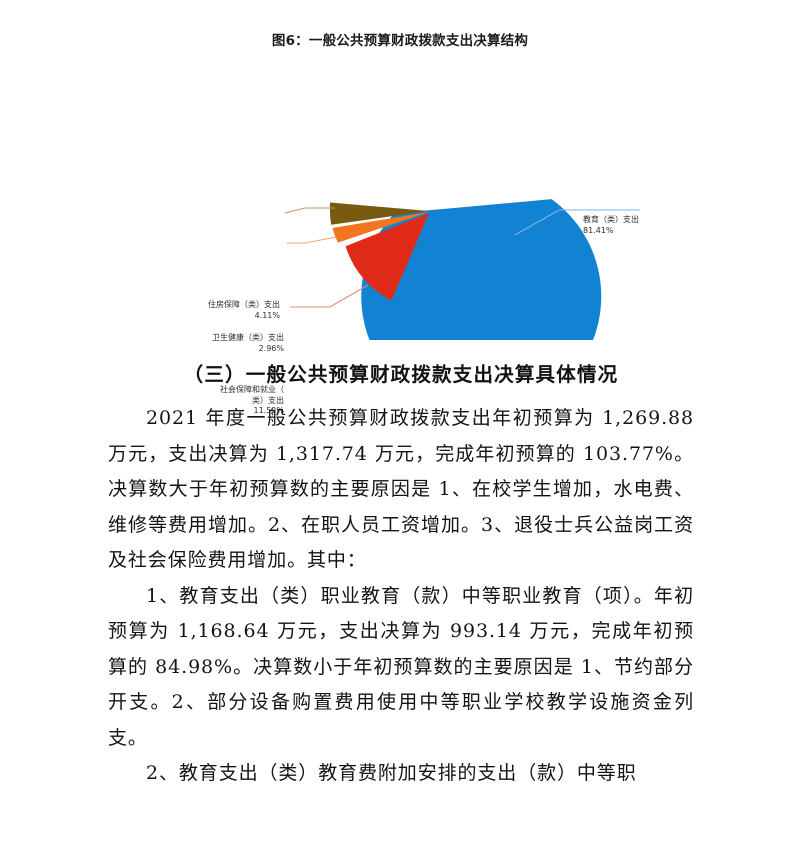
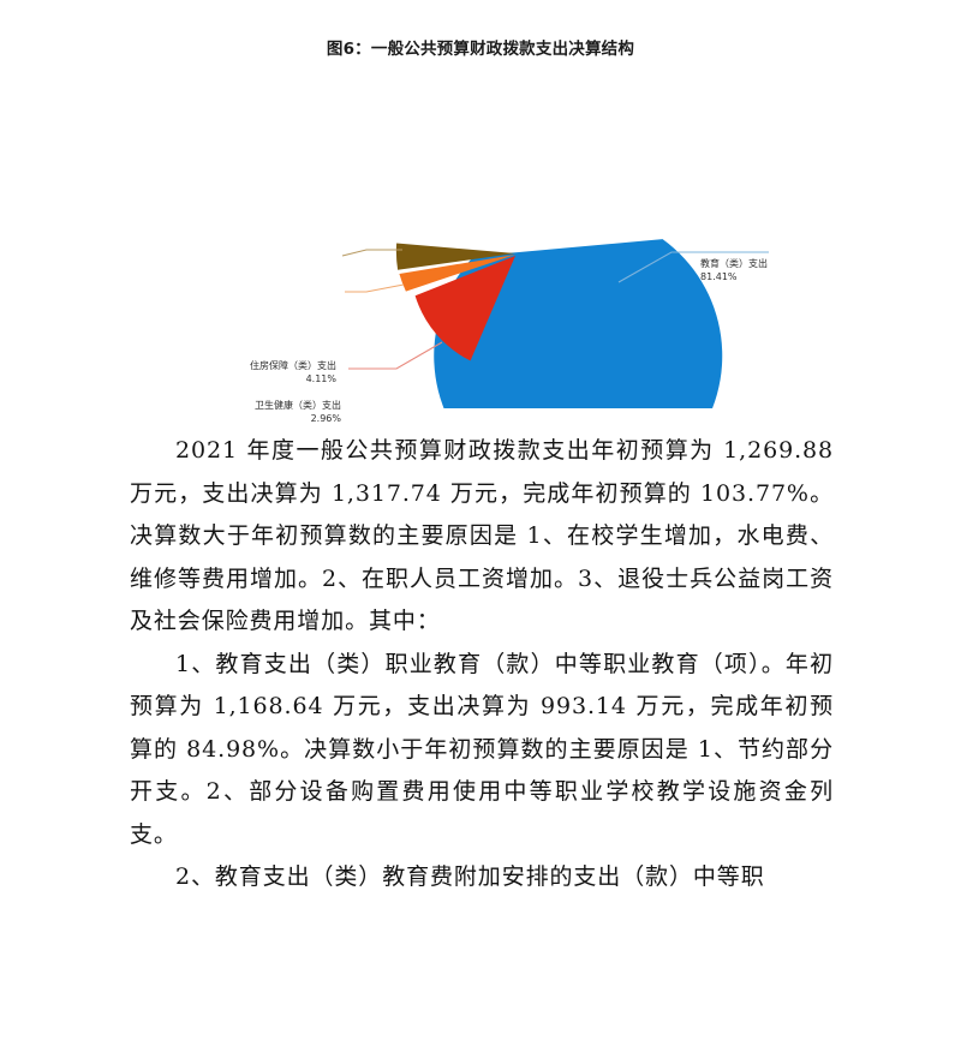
  图6：一般公共预算财政拨款支出决算结构
  教育（类）支出
  81.41%
  住房保障（类）支出
  4.11%
  卫生健康（类）支出
  2.96%
- 社会保障和就业（
- 类）支出
- 11.52%
- （三）一般公共预算财政拨款支出决算具体情况
  2021 年度一般公共预算财政拨款支出年初预算为 1,269.88 万元，支出决算为 1,317.74 万元，完成年初预算的 103.77%。决算数大于年初预算数的主要原因是 1、在校学生增加，水电费、维修等费用增加。2、在职人员工资增加。3、退役士兵公益岗工资及社会保险费用增加。其中：
  1、教育支出（类）职业教育（款）中等职业教育（项）。年初预算为 1,168.64 万元，支出决算为 993.14 万元，完成年初预算的 84.98%。决算数小于年初预算数的主要原因是 1、节约部分开支。2、部分设备购置费用使用中等职业学校教学设施资金列支。
  2、教育支出（类）教育费附加安排的支出（款）中等职
